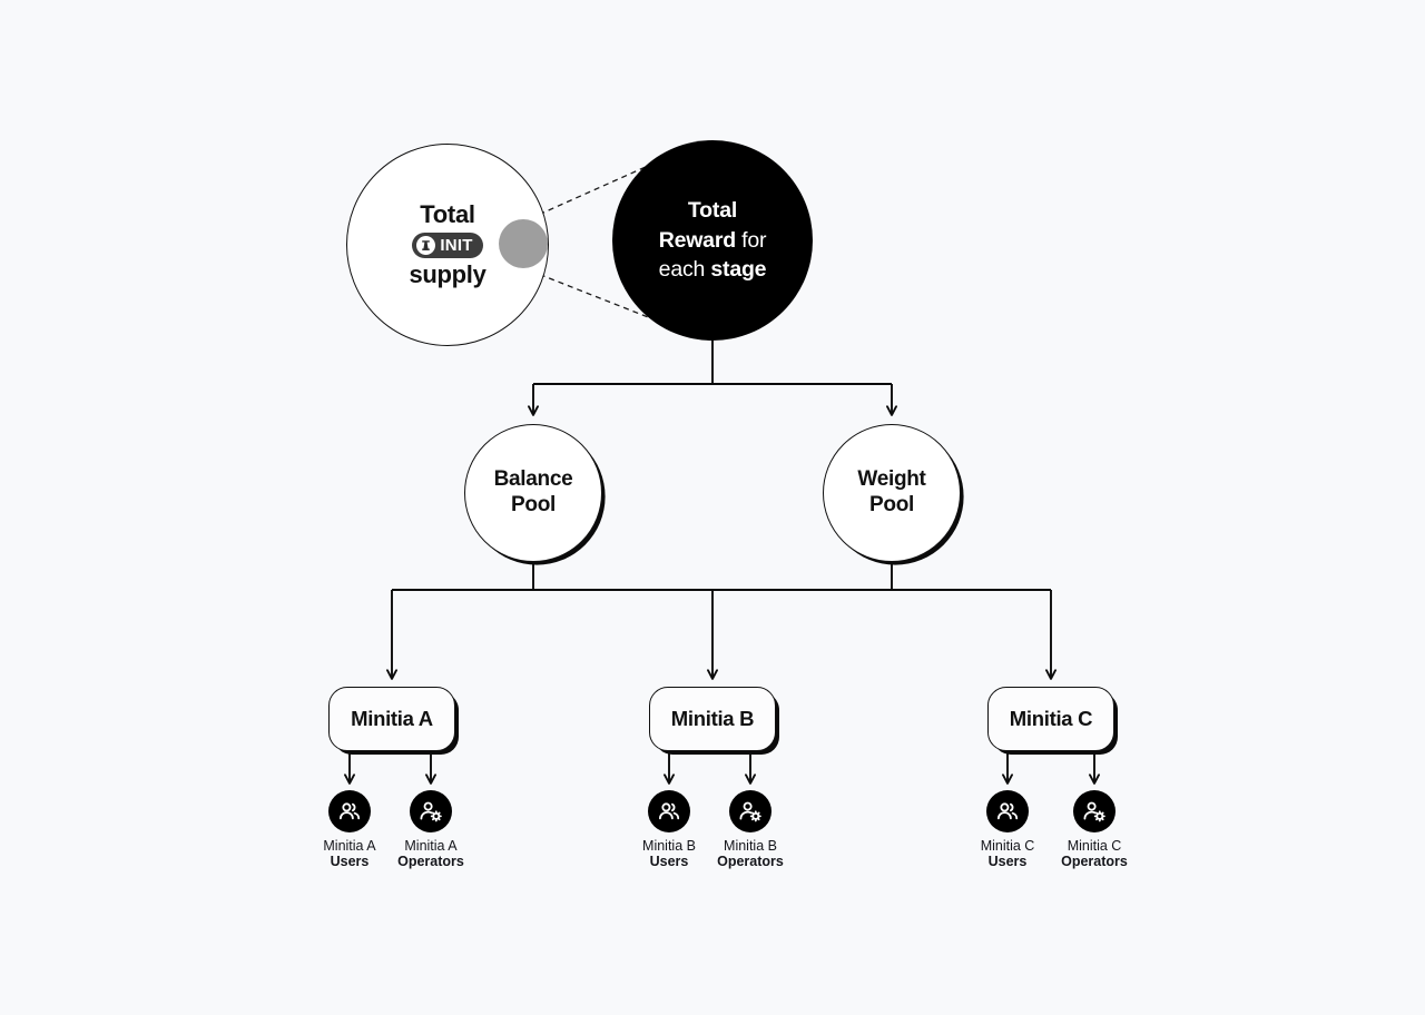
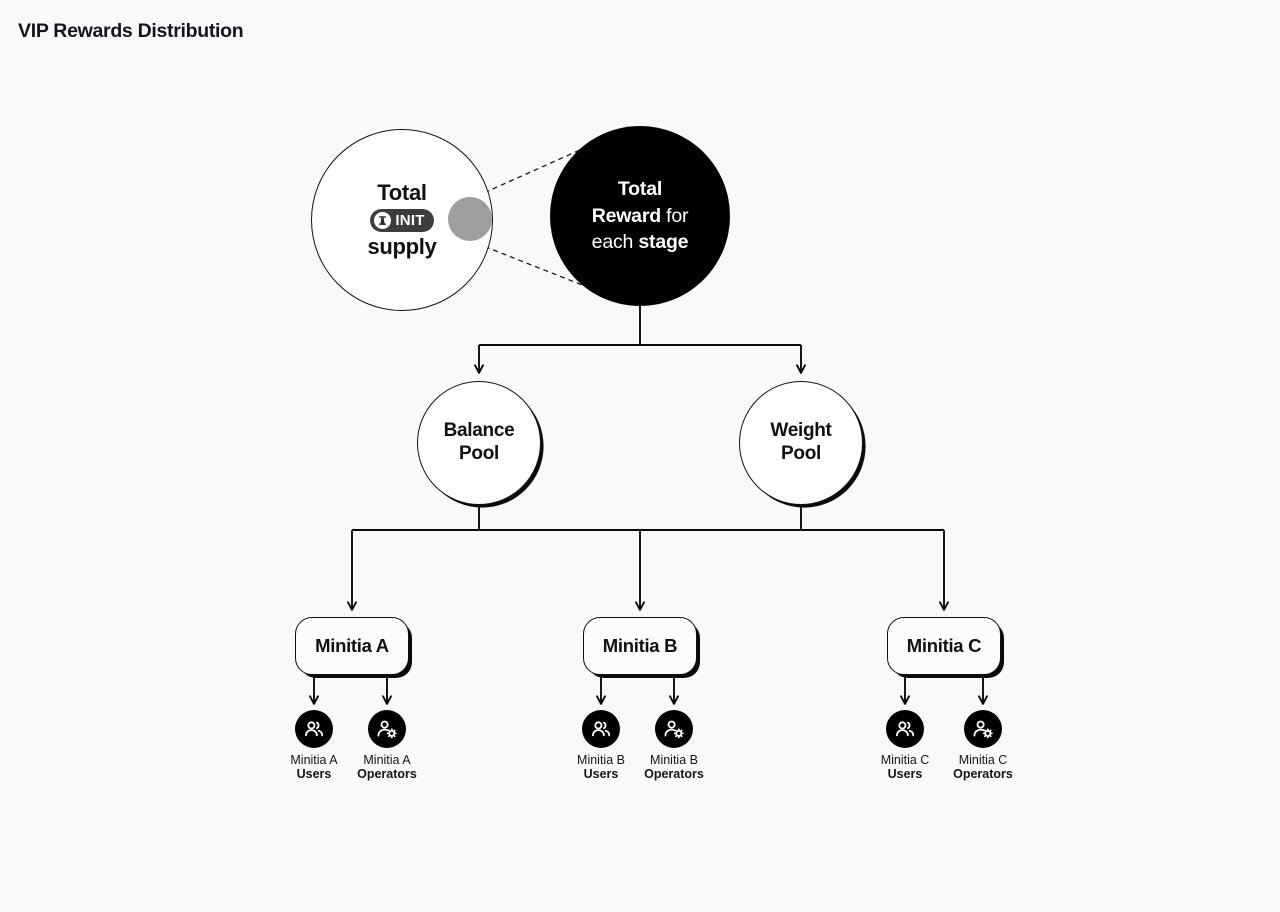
+ VIP Rewards Distribution
  Total
  INIT
  supply
  Total
  Reward for
  each stage
  Balance
  Pool
  Weight
  Pool
  Minitia A
  Minitia B
  Minitia C
  Minitia A
  Users
  Minitia A
  Operators
  Minitia B
  Users
  Minitia B
  Operators
  Minitia C
  Users
  Minitia C
  Operators
